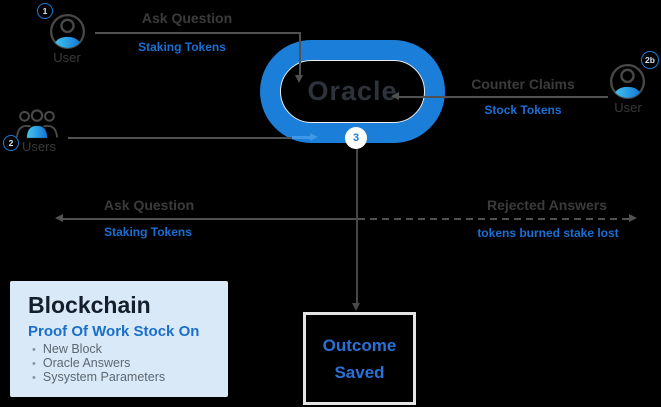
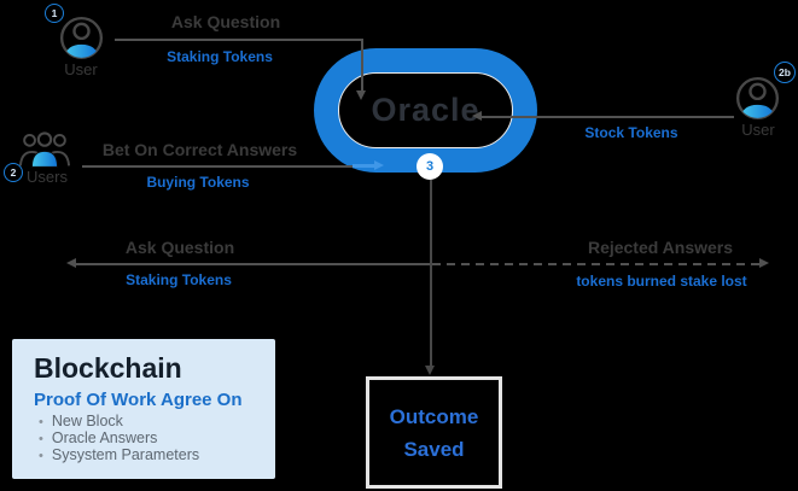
  1
  User
  Ask Question
  Staking Tokens
  2
  Users
+ Bet On Correct Answers
+ Buying Tokens
  Oracle
  3
  2b
  User
- Counter Claims
  Stock Tokens
  Ask Question
  Staking Tokens
  Rejected Answers
  tokens burned stake lost
  Blockchain
- Proof Of Work Stock On
+ Proof Of Work Agree On
  New Block
  Oracle Answers
  Sysystem Parameters
  Outcome
  Saved
